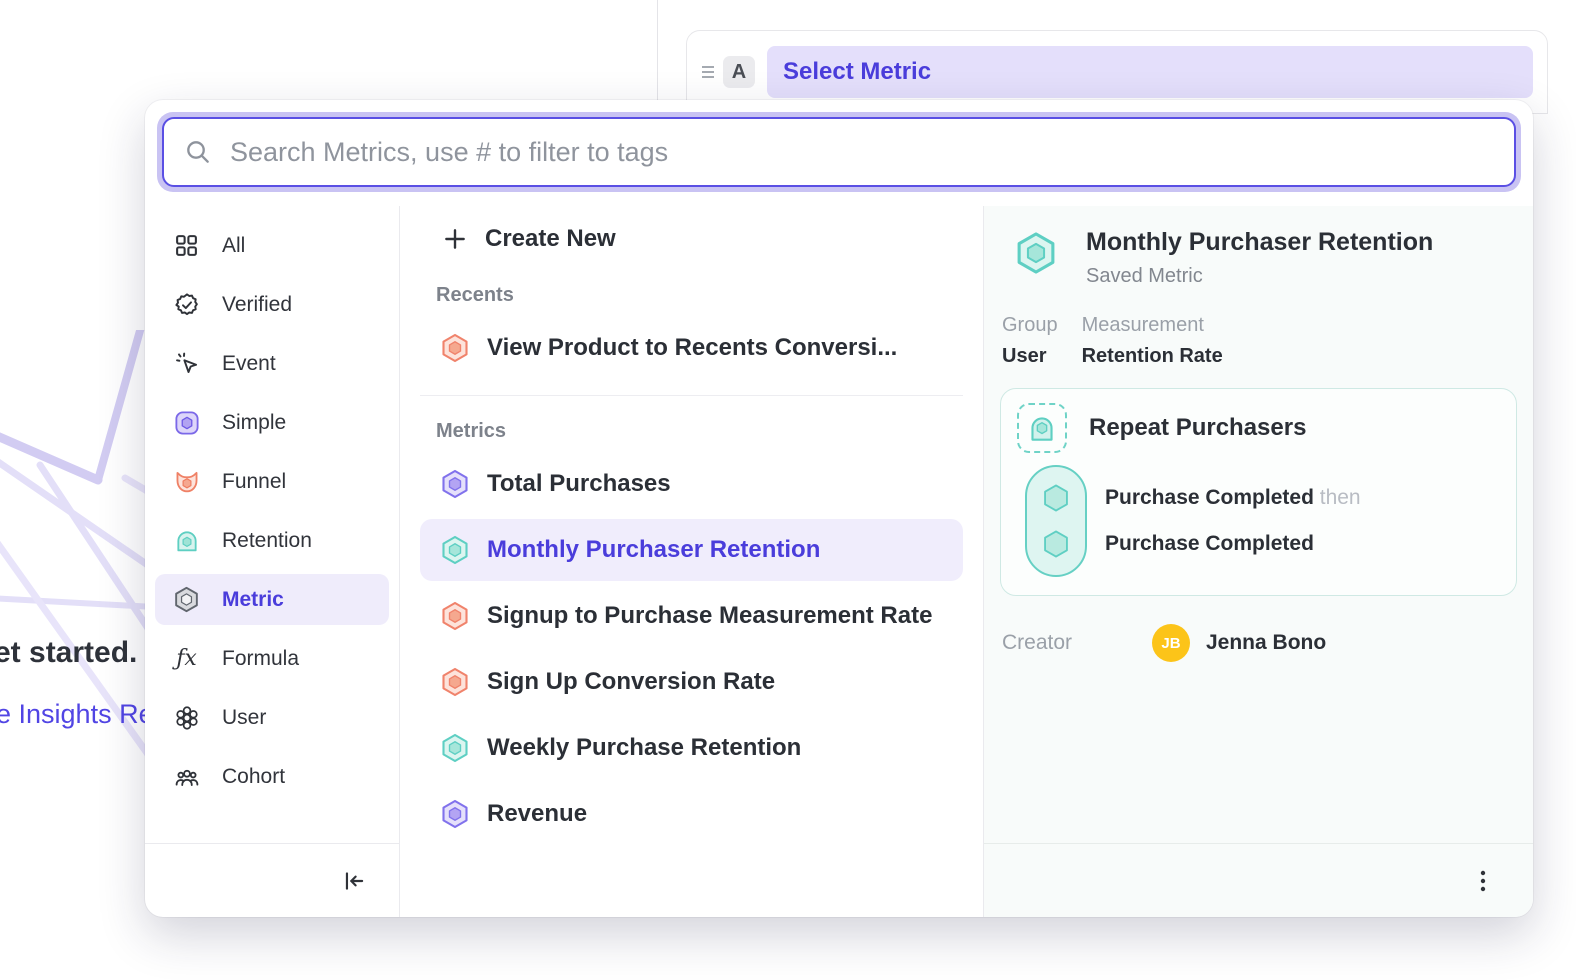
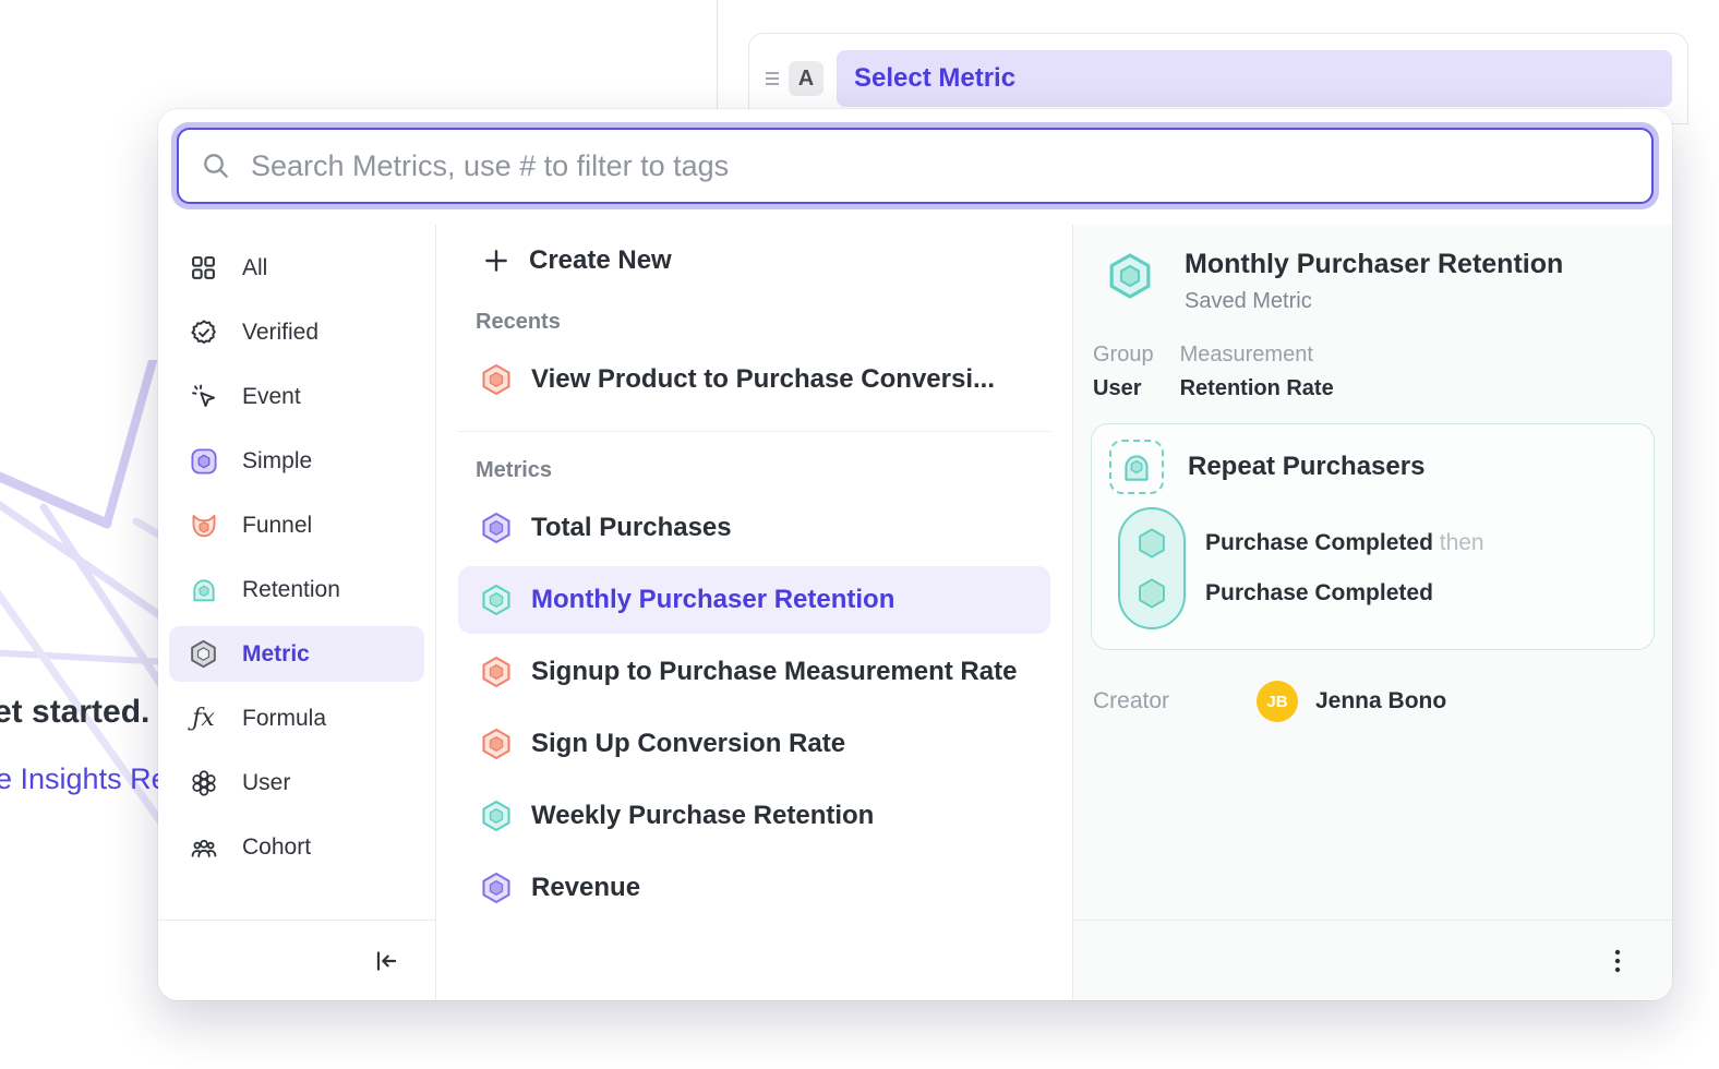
  et started.
  e Insights R
  A
  Select Metric
  Search Metrics, use # to filter to tags
  All
  Verified
  Event
  Simple
  Funnel
  Retention
  Metric
  ƒx
  Formula
  User
  Cohort
  Create New
  Recents
- View Product to Recents Conversi...
+ View Product to Purchase Conversi...
  Metrics
  Total Purchases
  Monthly Purchaser Retention
  Signup to Purchase Measurement Rate
  Sign Up Conversion Rate
  Weekly Purchase Retention
  Revenue
  Monthly Purchaser Retention
  Saved Metric
  Group
  User
  Measurement
  Retention Rate
  Repeat Purchasers
  Purchase Completed then
  Purchase Completed
  Creator
  JB
  Jenna Bono
